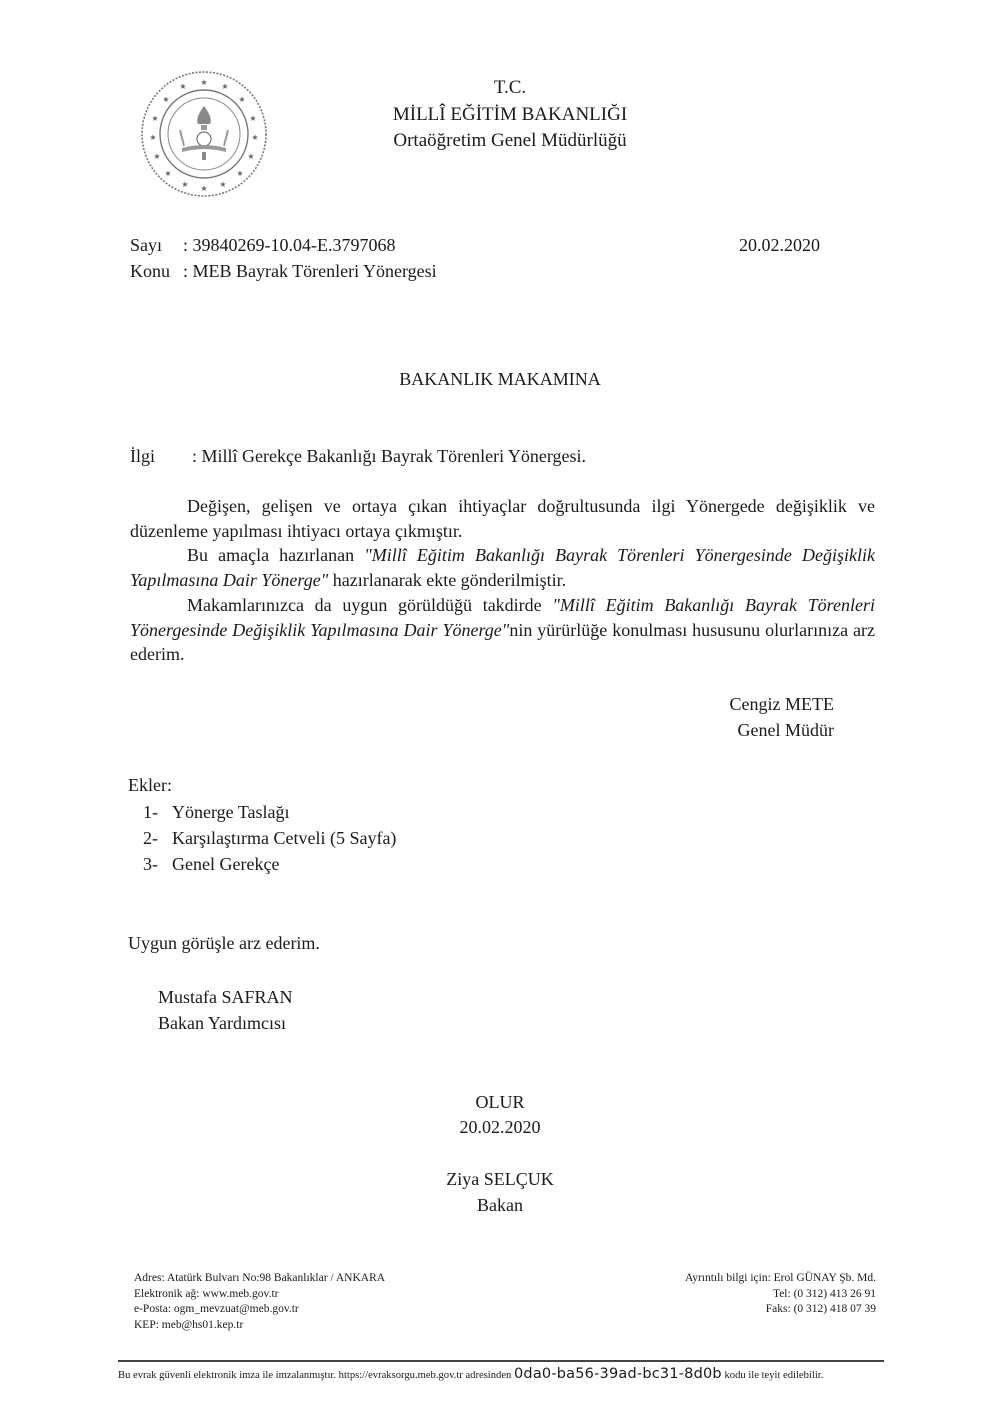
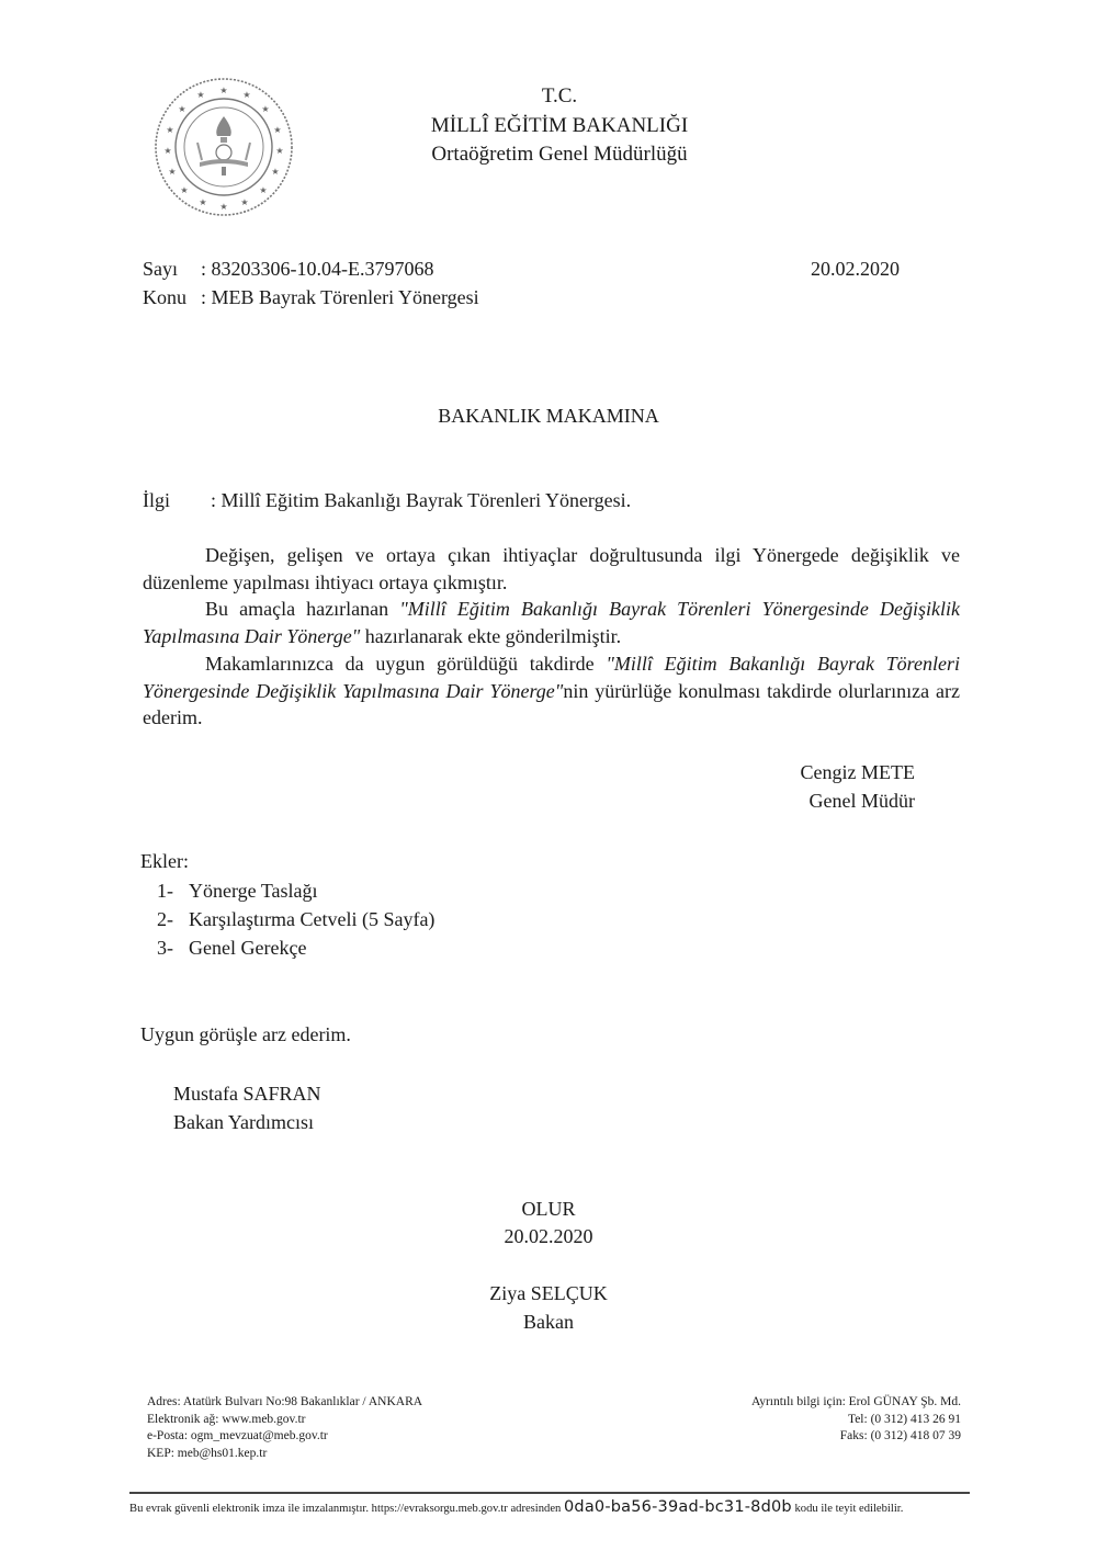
  ★
  ★
  ★
  ★
  ★
  ★
  ★
  ★
  ★
  ★
  ★
  ★
  ★
  ★
  ★
  ★
  T.C.
  MİLLÎ EĞİTİM BAKANLIĞI
  Ortaöğretim Genel Müdürlüğü
- Sayı : 39840269-10.04-E.3797068
+ Sayı : 83203306-10.04-E.3797068
  20.02.2020
  Konu : MEB Bayrak Törenleri Yönergesi
  BAKANLIK MAKAMINA
- İlgi : Millî Gerekçe Bakanlığı Bayrak Törenleri Yönergesi.
+ İlgi : Millî Eğitim Bakanlığı Bayrak Törenleri Yönergesi.
  Değişen, gelişen ve ortaya çıkan ihtiyaçlar doğrultusunda ilgi Yönergede değişiklik ve düzenleme yapılması ihtiyacı ortaya çıkmıştır.
  Bu amaçla hazırlanan "Millî Eğitim Bakanlığı Bayrak Törenleri Yönergesinde Değişiklik Yapılmasına Dair Yönerge" hazırlanarak ekte gönderilmiştir.
- Makamlarınızca da uygun görüldüğü takdirde "Millî Eğitim Bakanlığı Bayrak Törenleri Yönergesinde Değişiklik Yapılmasına Dair Yönerge"nin yürürlüğe konulması hususunu olurlarınıza arz ederim.
+ Makamlarınızca da uygun görüldüğü takdirde "Millî Eğitim Bakanlığı Bayrak Törenleri Yönergesinde Değişiklik Yapılmasına Dair Yönerge"nin yürürlüğe konulması takdirde olurlarınıza arz ederim.
  Cengiz METE
  Genel Müdür
  Ekler:
  1- Yönerge Taslağı
  2- Karşılaştırma Cetveli (5 Sayfa)
  3- Genel Gerekçe
  Uygun görüşle arz ederim.
  Mustafa SAFRAN
  Bakan Yardımcısı
  OLUR
  20.02.2020
  Ziya SELÇUK
  Bakan
  Adres: Atatürk Bulvarı No:98 Bakanlıklar / ANKARA
  Elektronik ağ: www.meb.gov.tr
  e-Posta: ogm_mevzuat@meb.gov.tr
  KEP: meb@hs01.kep.tr
  Ayrıntılı bilgi için: Erol GÜNAY Şb. Md.
  Tel: (0 312) 413 26 91
  Faks: (0 312) 418 07 39
  Bu evrak güvenli elektronik imza ile imzalanmıştır. https://evraksorgu.meb.gov.tr adresinden 0da0-ba56-39ad-bc31-8d0b kodu ile teyit edilebilir.
